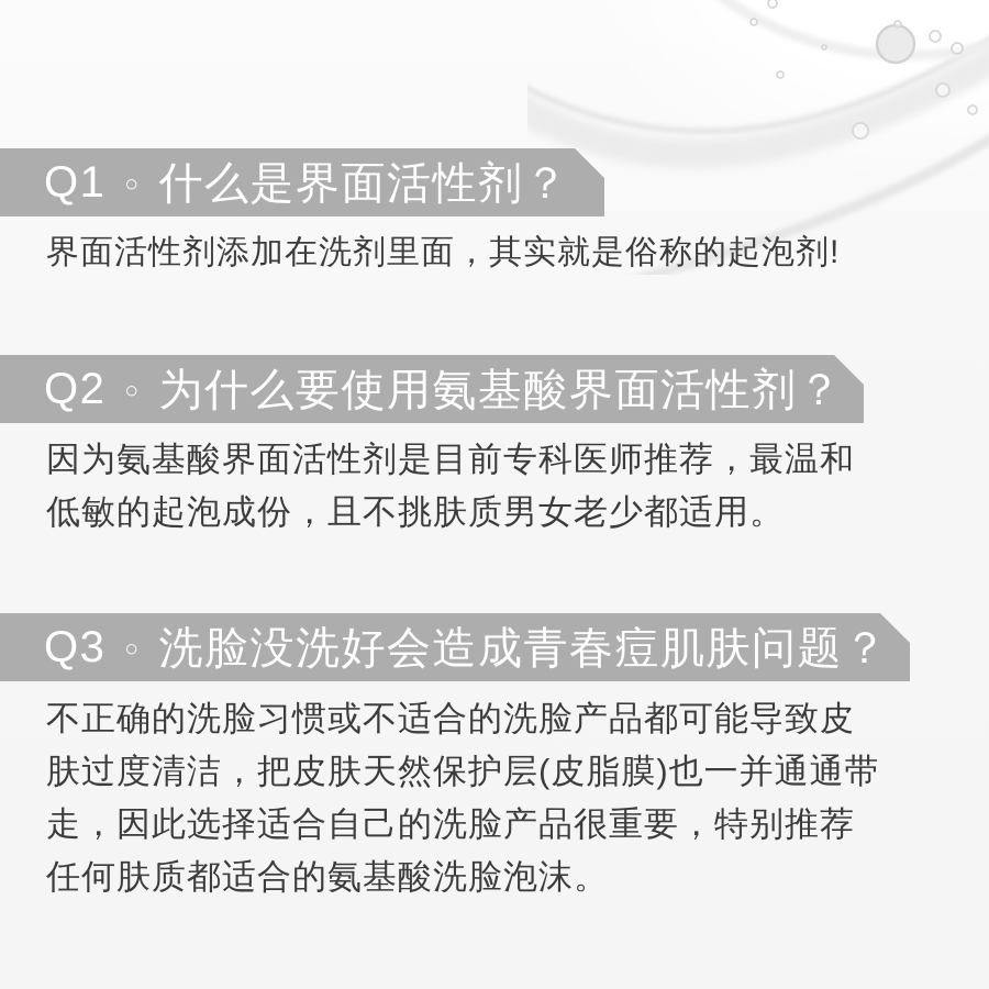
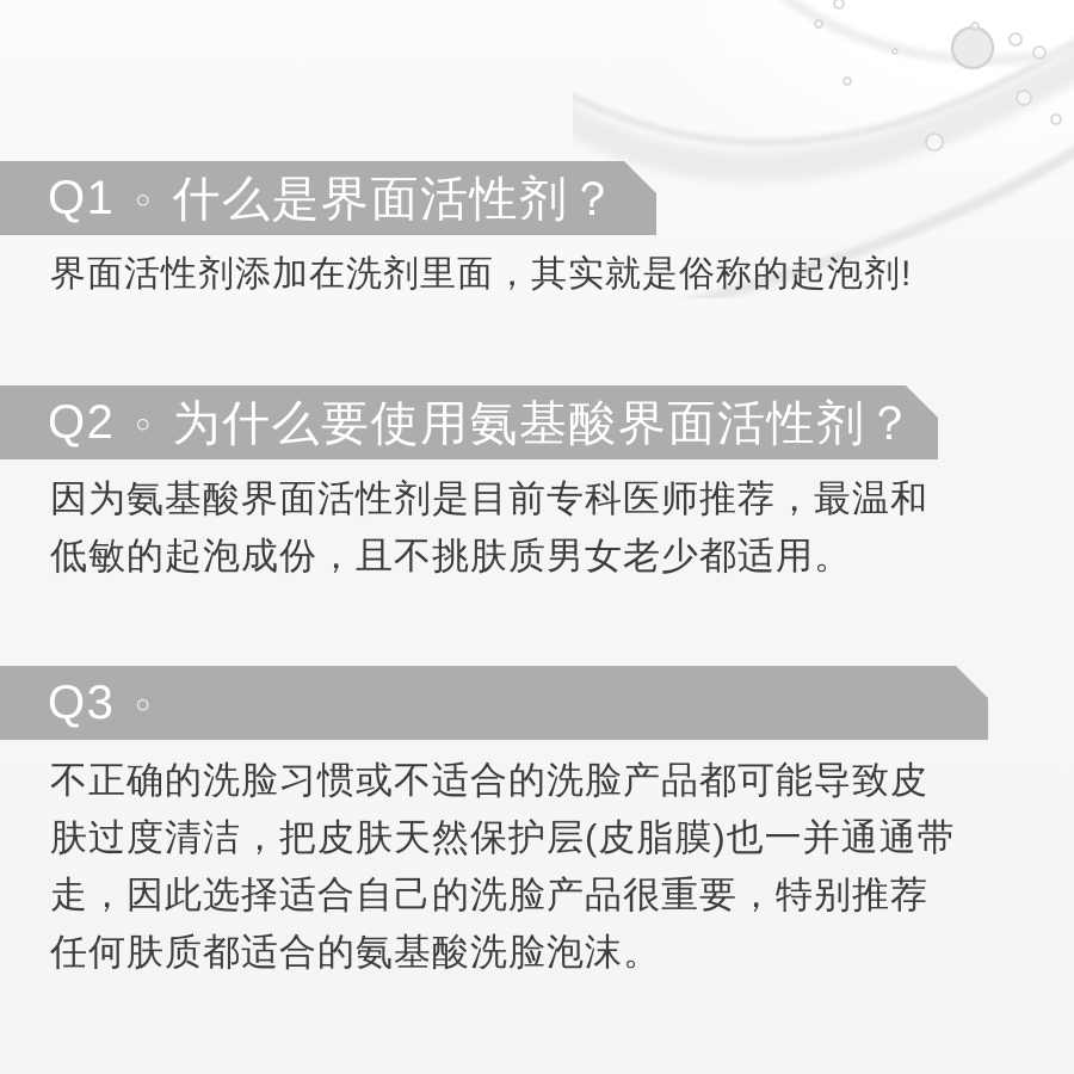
  Q1
  ○
  什么是界面活性剂？
  界面活性剂添加在洗剂里面，其实就是俗称的起泡剂!
  Q2
  ○
  为什么要使用氨基酸界面活性剂？
  因为氨基酸界面活性剂是目前专科医师推荐，最温和
  低敏的起泡成份，且不挑肤质男女老少都适用。
  Q3
  ○
- 洗脸没洗好会造成青春痘肌肤问题？
  不正确的洗脸习惯或不适合的洗脸产品都可能导致皮
  肤过度清洁，把皮肤天然保护层(皮脂膜)也一并通通带
  走，因此选择适合自己的洗脸产品很重要，特别推荐
  任何肤质都适合的氨基酸洗脸泡沫。
